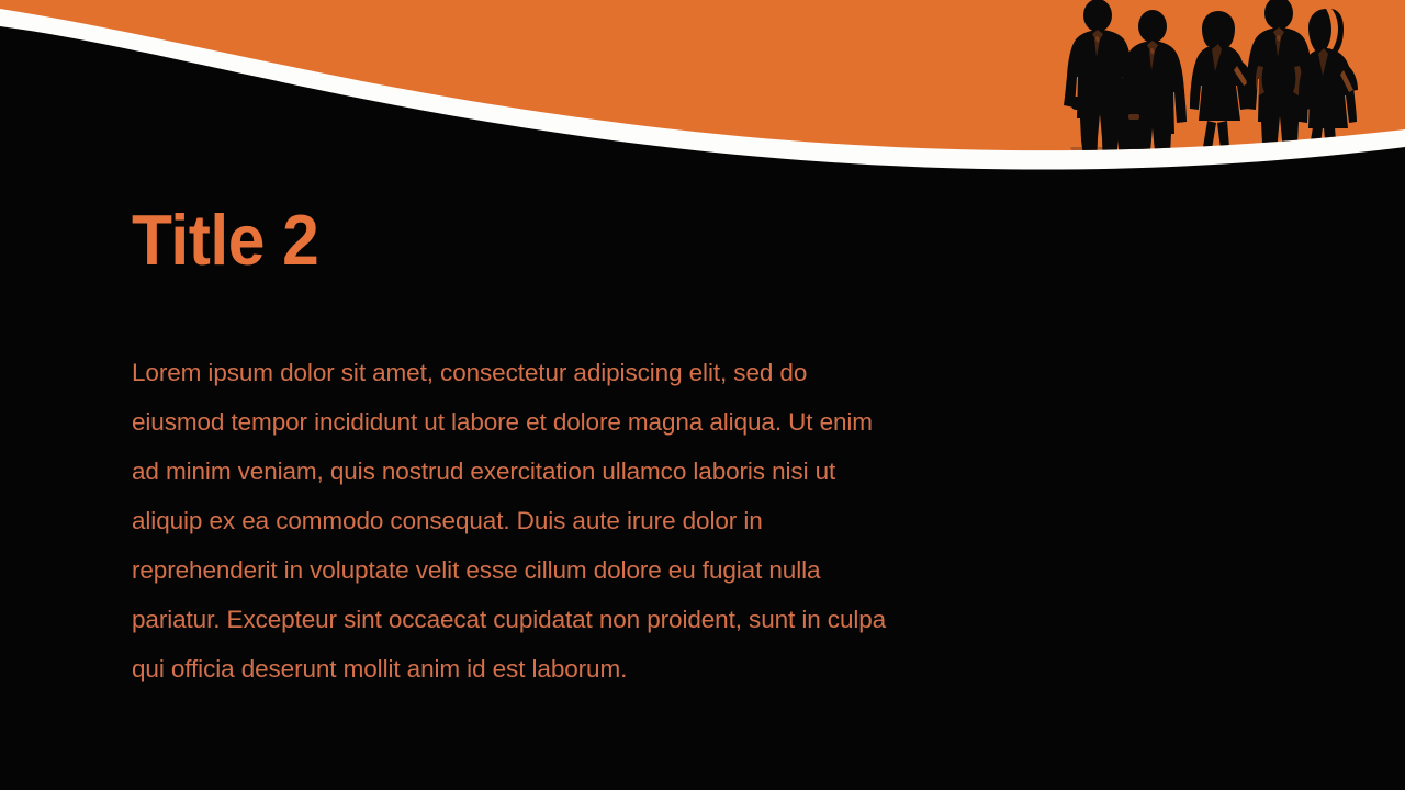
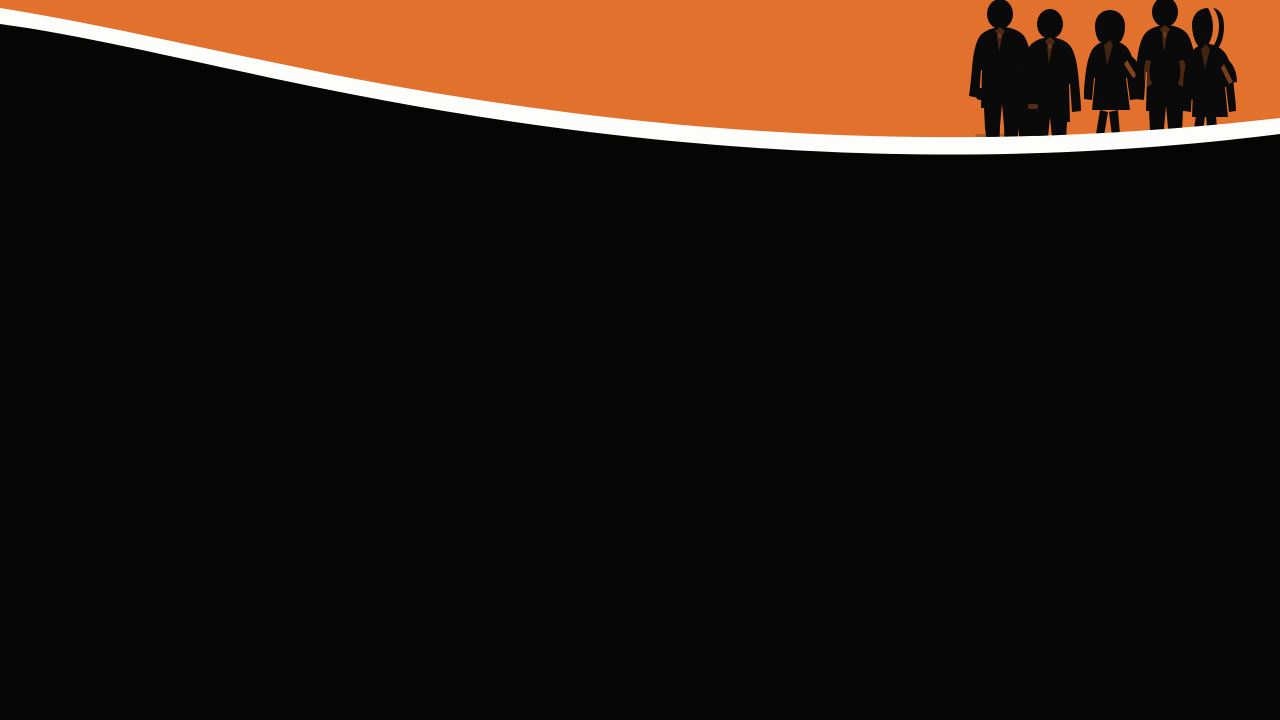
- Title 2
- Lorem ipsum dolor sit amet, consectetur adipiscing elit, sed do eiusmod tempor incididunt ut labore et dolore magna aliqua. Ut enim ad minim veniam, quis nostrud exercitation ullamco laboris nisi ut aliquip ex ea commodo consequat. Duis aute irure dolor in reprehenderit in voluptate velit esse cillum dolore eu fugiat nulla pariatur. Excepteur sint occaecat cupidatat non proident, sunt in culpa qui officia deserunt mollit anim id est laborum.
